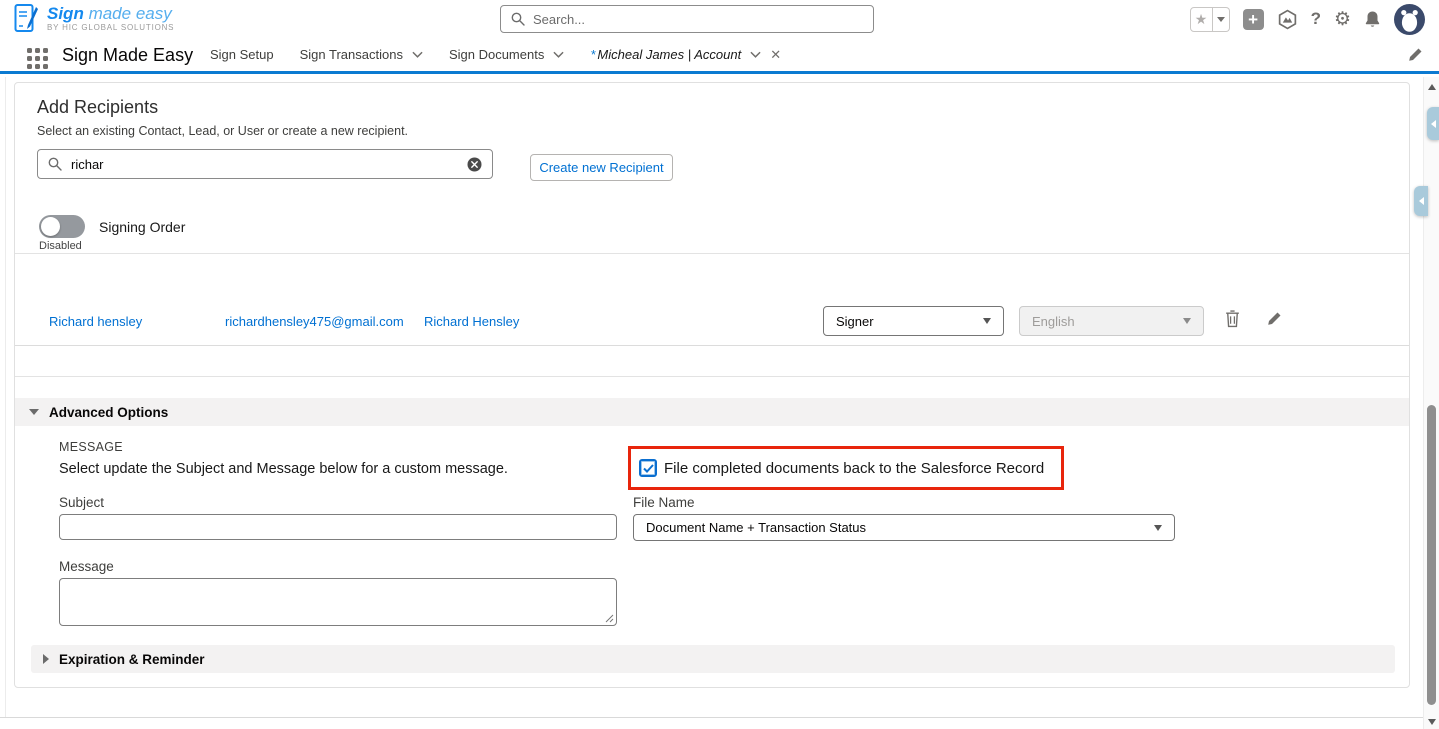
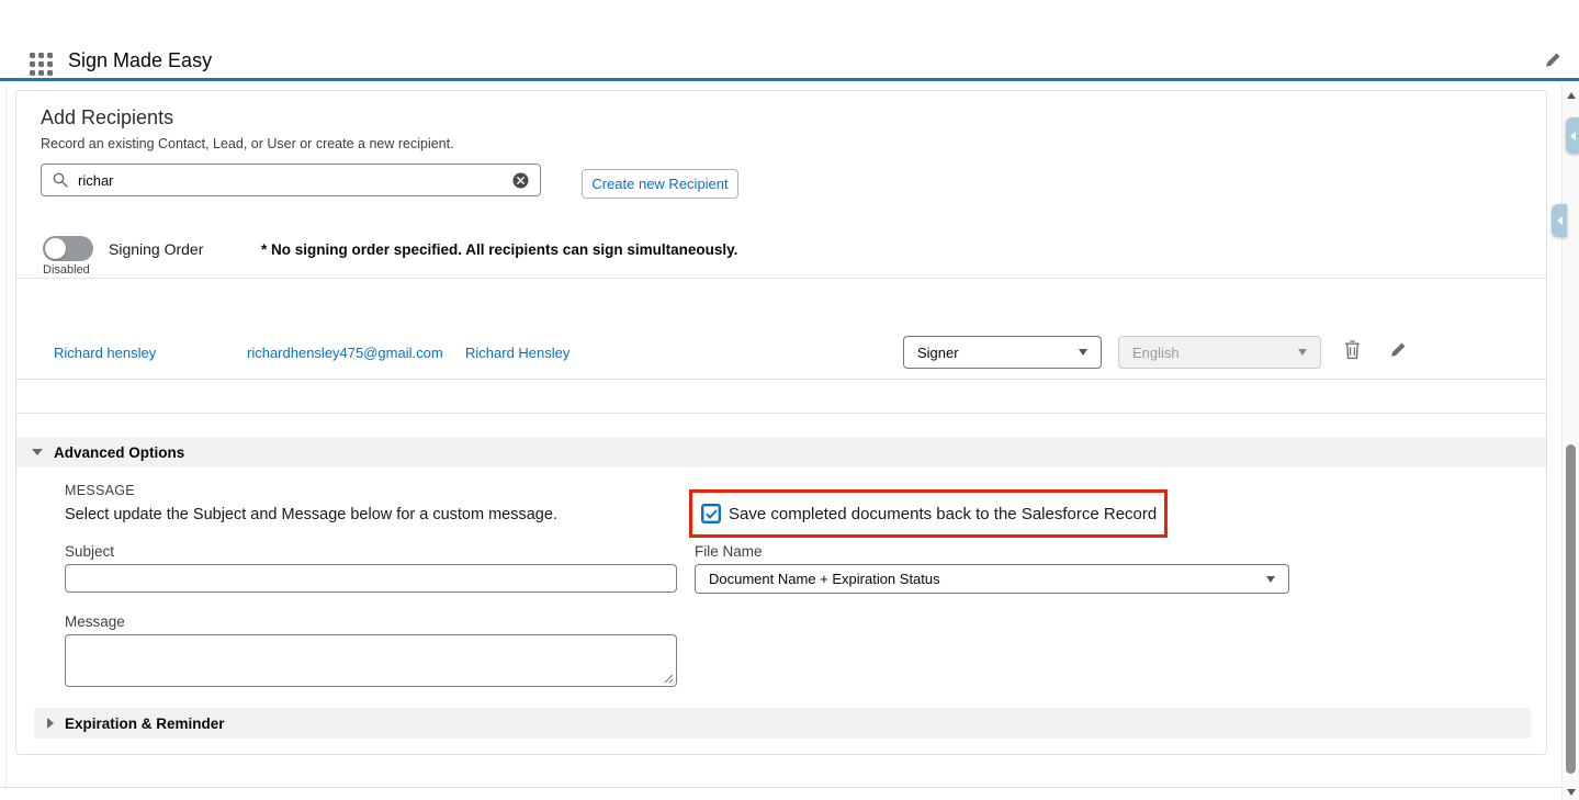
- Sign made easy
- BY HIC GLOBAL SOLUTIONS
- Search...
- ★
- +
- ?
- ⚙
  Sign Made Easy
- Sign Setup
- Sign Transactions
- Sign Documents
- * Micheal James | Account
- ✕
  Add Recipients
- Select an existing Contact, Lead, or User or create a new recipient.
+ Record an existing Contact, Lead, or User or create a new recipient.
  richar
  Create new Recipient
  Disabled
  Signing Order
+ * No signing order specified. All recipients can sign simultaneously.
  Richard hensley
  richardhensley475@gmail.com
  Richard Hensley
  Signer
  English
  Advanced Options
  MESSAGE
  Select update the Subject and Message below for a custom message.
- File completed documents back to the Salesforce Record
+ Save completed documents back to the Salesforce Record
  Subject
  File Name
- Document Name + Transaction Status
+ Document Name + Expiration Status
  Message
  Expiration & Reminder
